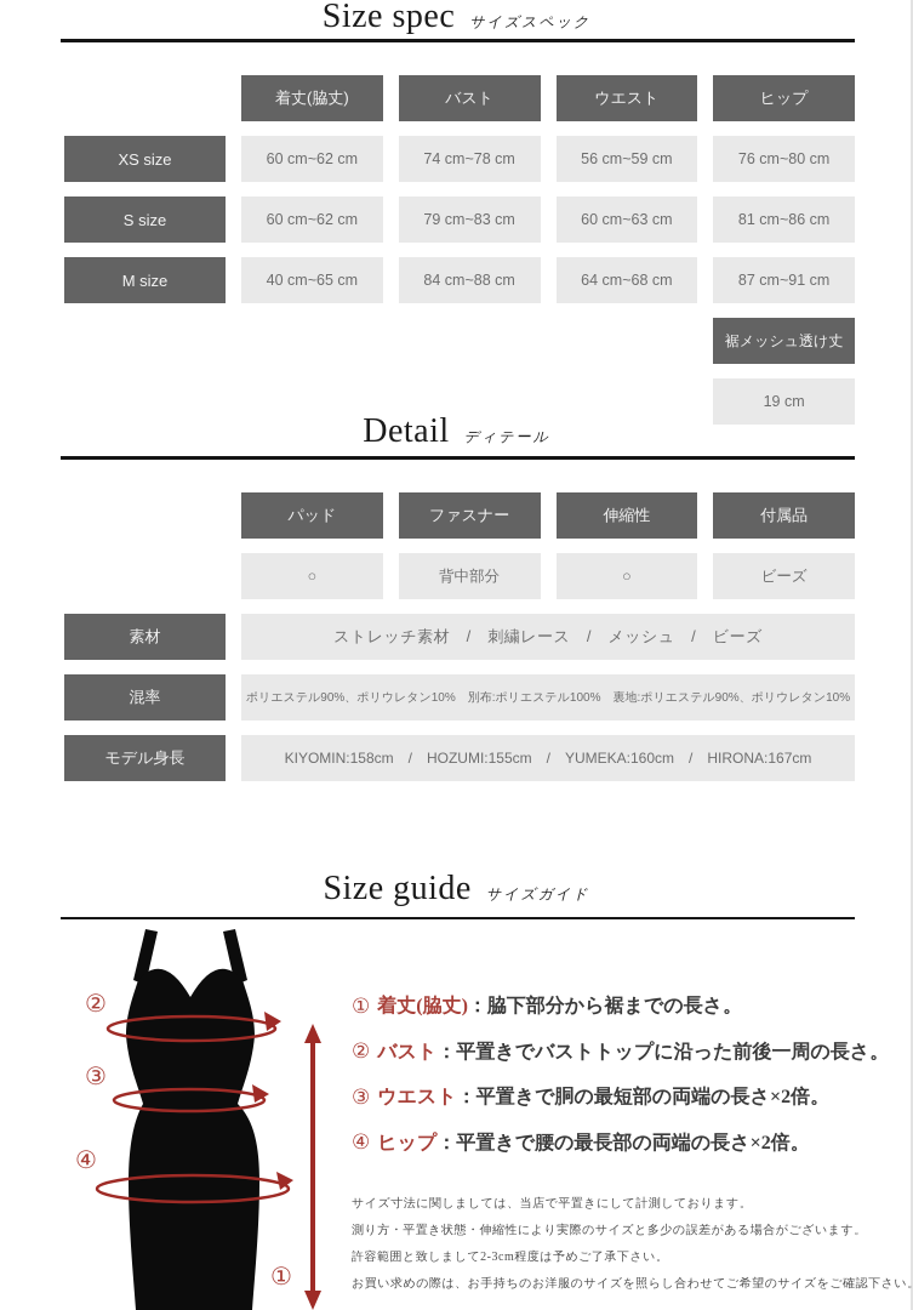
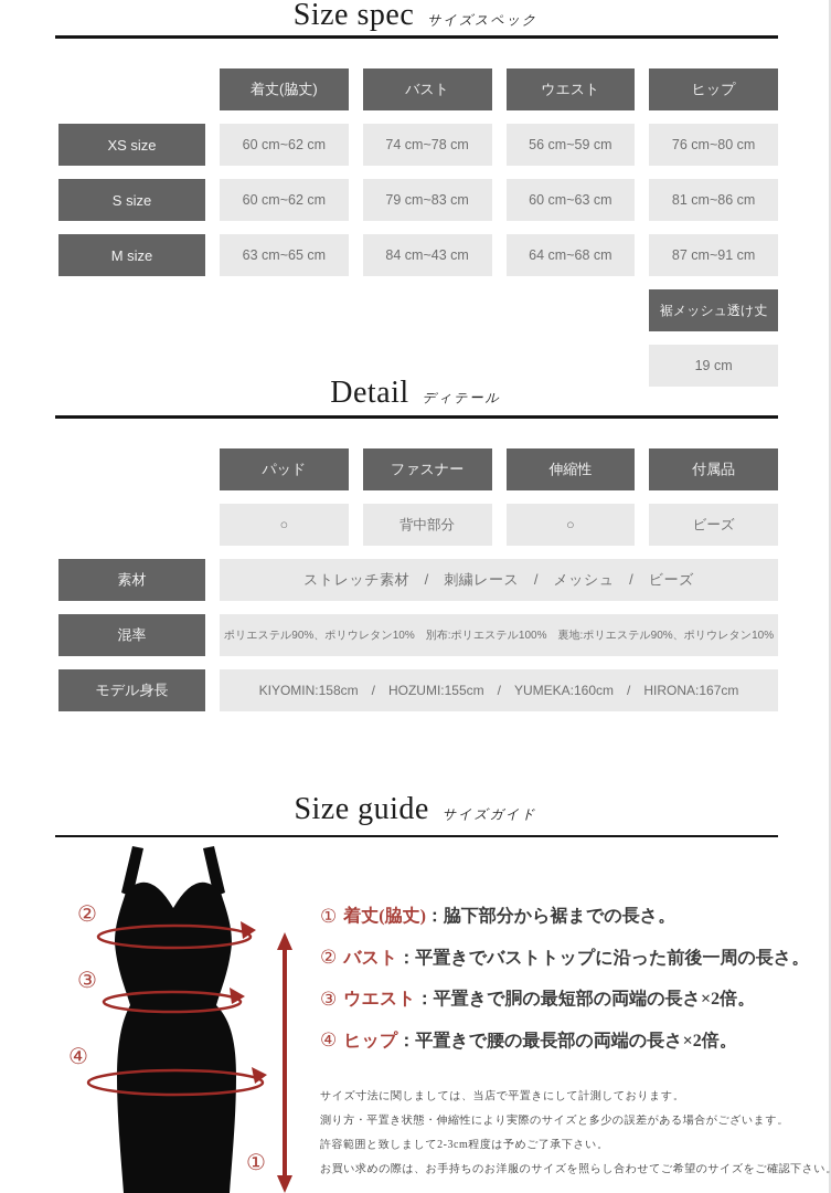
  Size spec サイズスペック
  着丈(脇丈)
  バスト
  ウエスト
  ヒップ
  XS size
  60 cm~62 cm
  74 cm~78 cm
  56 cm~59 cm
  76 cm~80 cm
  S size
  60 cm~62 cm
  79 cm~83 cm
  60 cm~63 cm
  81 cm~86 cm
  M size
- 40 cm~65 cm
+ 63 cm~65 cm
- 84 cm~88 cm
+ 84 cm~43 cm
  64 cm~68 cm
  87 cm~91 cm
  裾メッシュ透け丈
  19 cm
  Detail ディテール
  パッド
  ファスナー
  伸縮性
  付属品
  ○
  背中部分
  ○
  ビーズ
  素材
  ストレッチ素材 / 刺繍レース / メッシュ / ビーズ
  混率
  ポリエステル90%、ポリウレタン10% 別布:ポリエステル100% 裏地:ポリエステル90%、ポリウレタン10%
  モデル身長
  KIYOMIN:158cm / HOZUMI:155cm / YUMEKA:160cm / HIRONA:167cm
  Size guide サイズガイド
  ②
  ③
  ④
  ①
  ①
  着丈(脇丈)
  ：
  脇下部分から裾までの長さ。
  ②
  バスト
  ：
  平置きでバストトップに沿った前後一周の長さ。
  ③
  ウエスト
  ：
  平置きで胴の最短部の両端の長さ×2倍。
  ④
  ヒップ
  ：
  平置きで腰の最長部の両端の長さ×2倍。
  サイズ寸法に関しましては、当店で平置きにして計測しております。
  測り方・平置き状態・伸縮性により実際のサイズと多少の誤差がある場合がございます。
  許容範囲と致しまして2-3cm程度は予めご了承下さい。
  お買い求めの際は、お手持ちのお洋服のサイズを照らし合わせてご希望のサイズをご確認下さい
